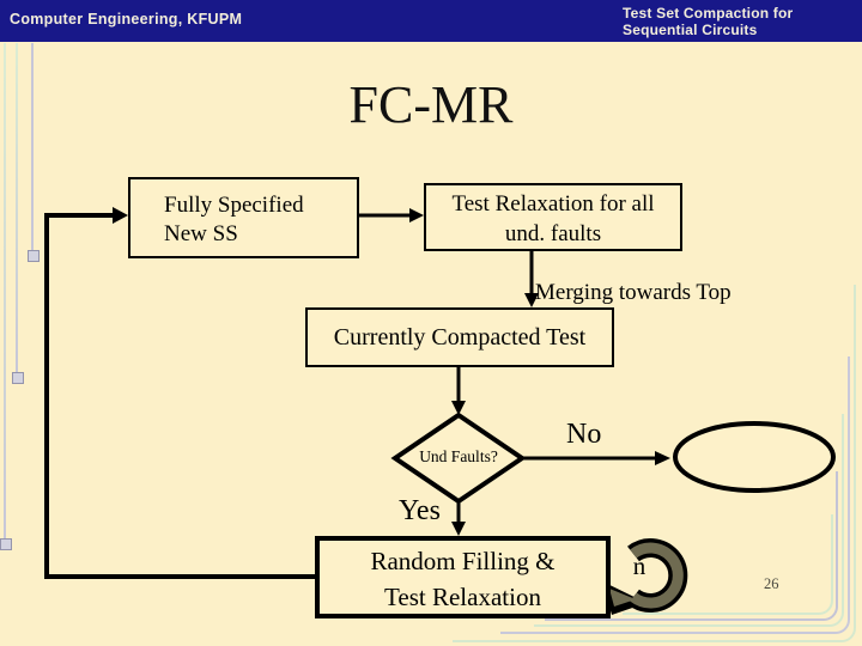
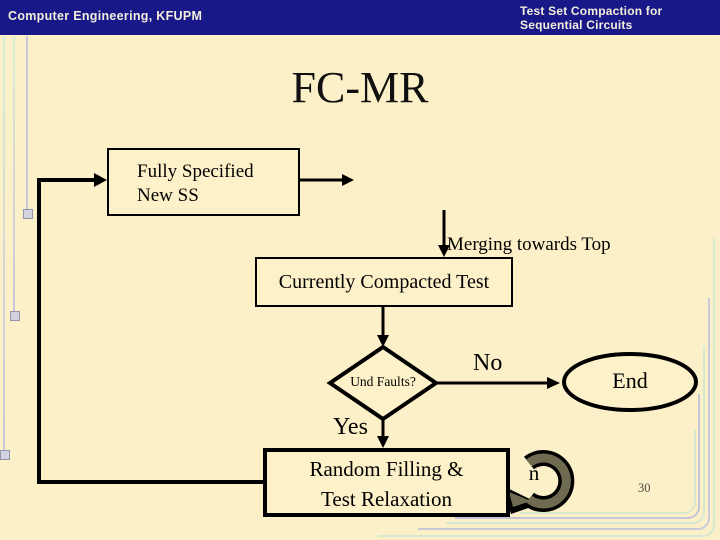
  Computer Engineering, KFUPM
  Test Set Compaction for
  Sequential Circuits
  FC-MR
  Fully Specified
  New SS
- Test Relaxation for all
- und. faults
  Merging towards Top
  Currently Compacted Test
  Und Faults?
  No
+ End
  Yes
  Random Filling &
  Test Relaxation
  n
- 26
+ 30
